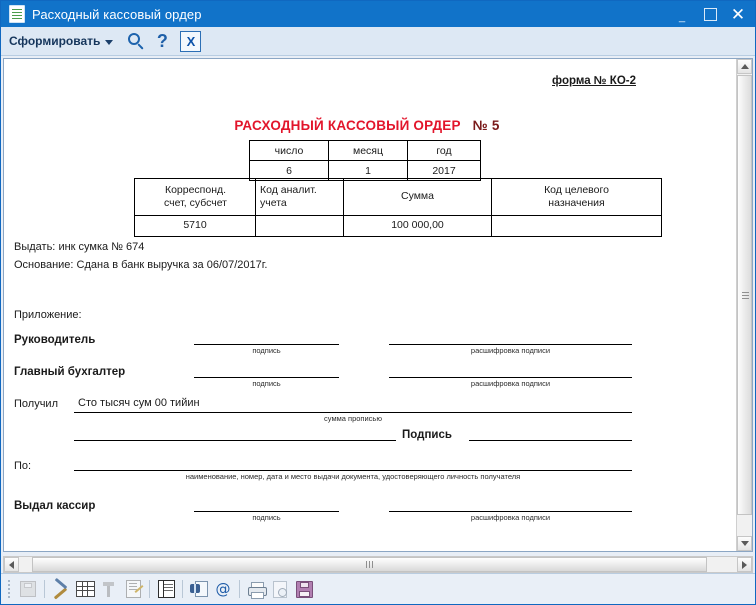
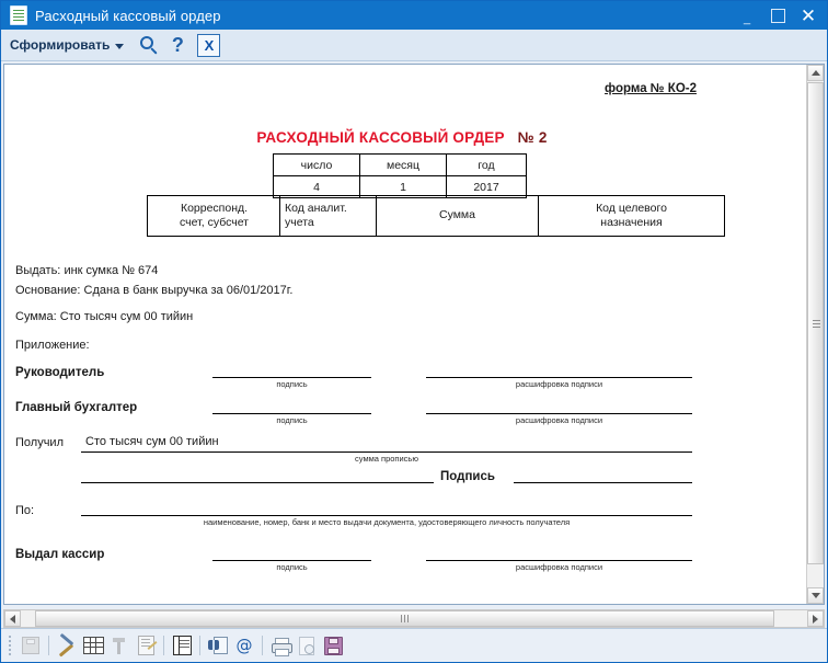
  Расходный кассовый ордер
  _
  ✕
  Сформировать
  ?
  X
  форма № КО-2
- РАСХОДНЫЙ КАССОВЫЙ ОРДЕР № 5
+ РАСХОДНЫЙ КАССОВЫЙ ОРДЕР № 2
  число	месяц	год
- 6	1	2017
+ 4	1	2017
  Корреспонд. счет, субсчет	Код аналит. учета	Сумма	Код целевого назначения
- 5710		100 000,00
  Выдать: инк сумка № 674
- Основание: Сдана в банк выручка за 06/07/2017г.
+ Основание: Сдана в банк выручка за 06/01/2017г.
+ Сумма: Сто тысяч сум 00 тийин
  Приложение:
  Руководитель
  подпись
  расшифровка подписи
  Главный бухгалтер
  подпись
  расшифровка подписи
  Получил
  Сто тысяч сум 00 тийин
  сумма прописью
  Подпись
  По:
- наименование, номер, дата и место выдачи документа, удостоверяющего личность получателя
+ наименование, номер, банк и место выдачи документа, удостоверяющего личность получателя
  Выдал кассир
  подпись
  расшифровка подписи
  @
